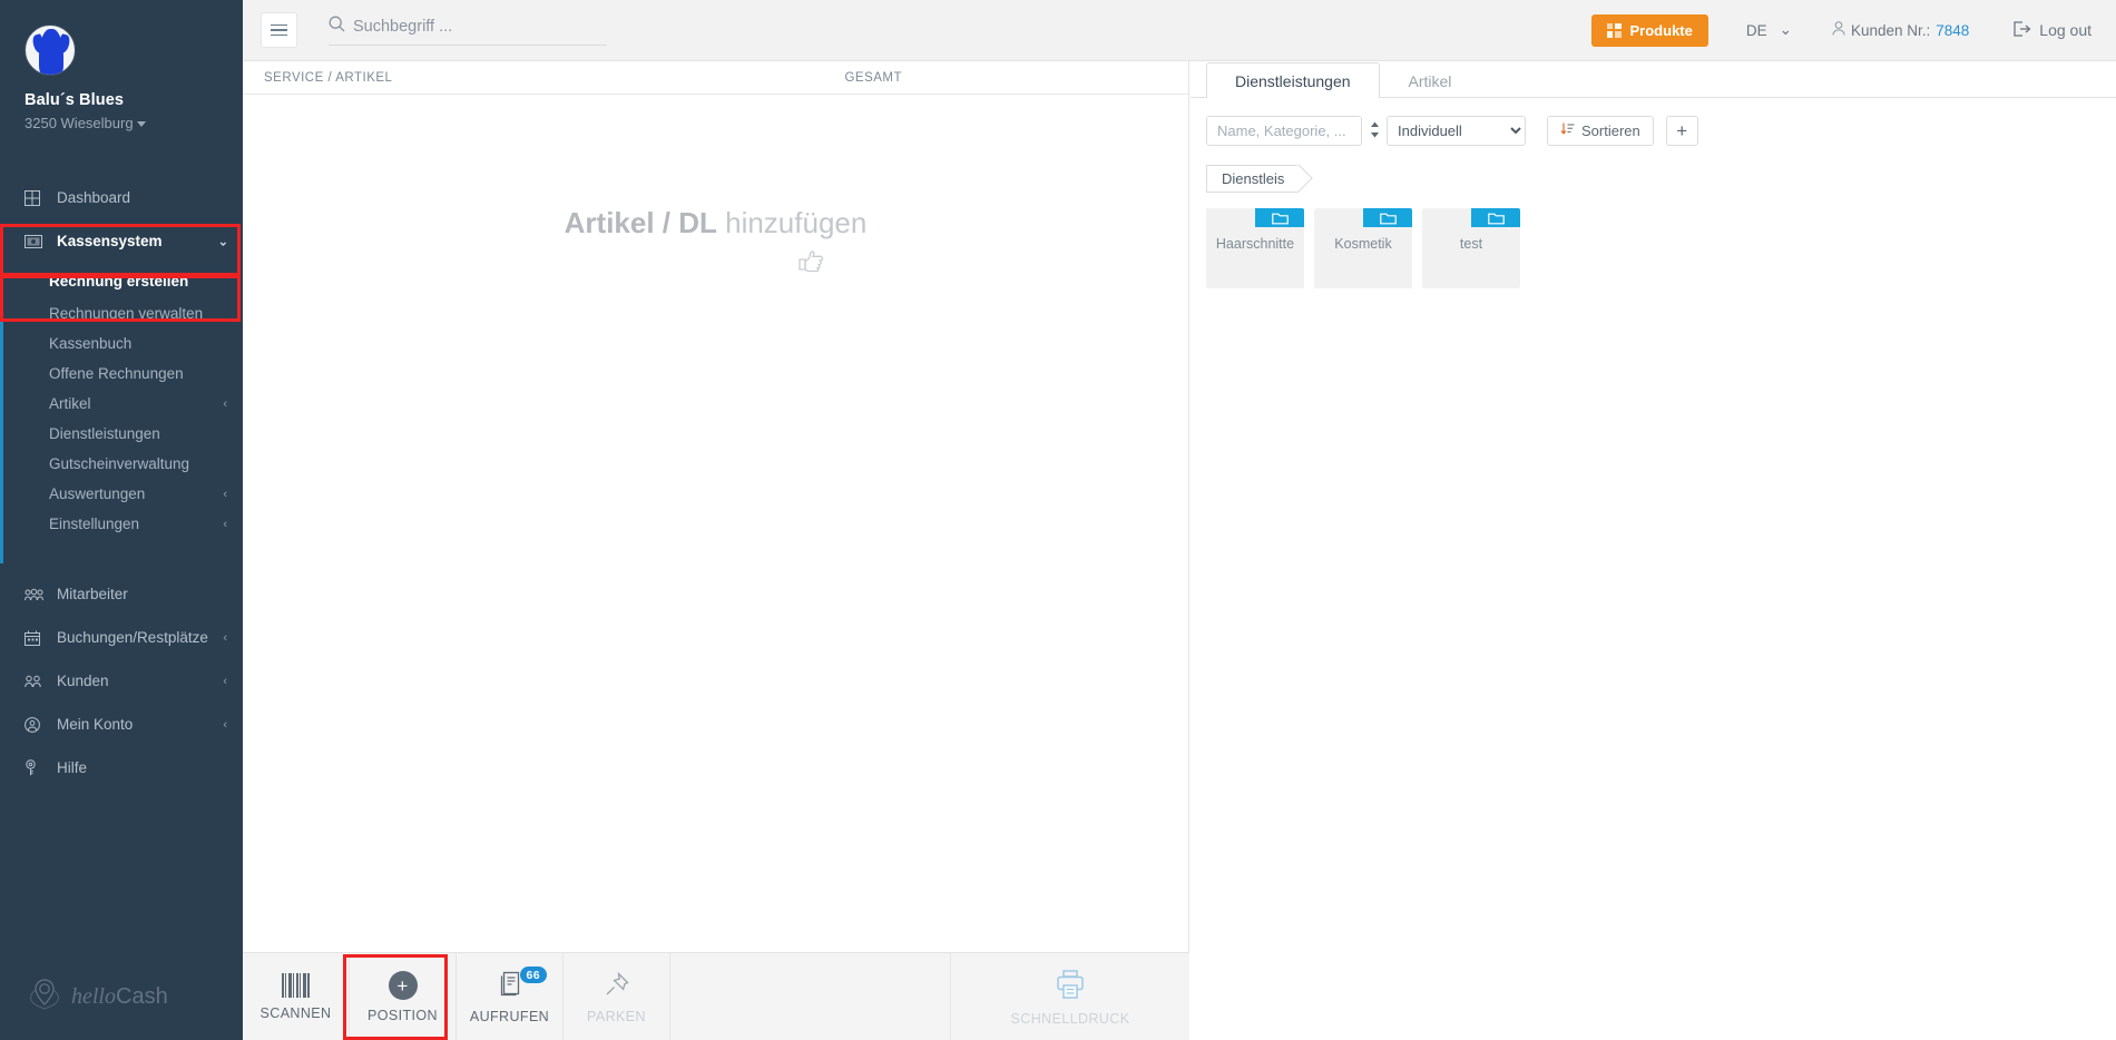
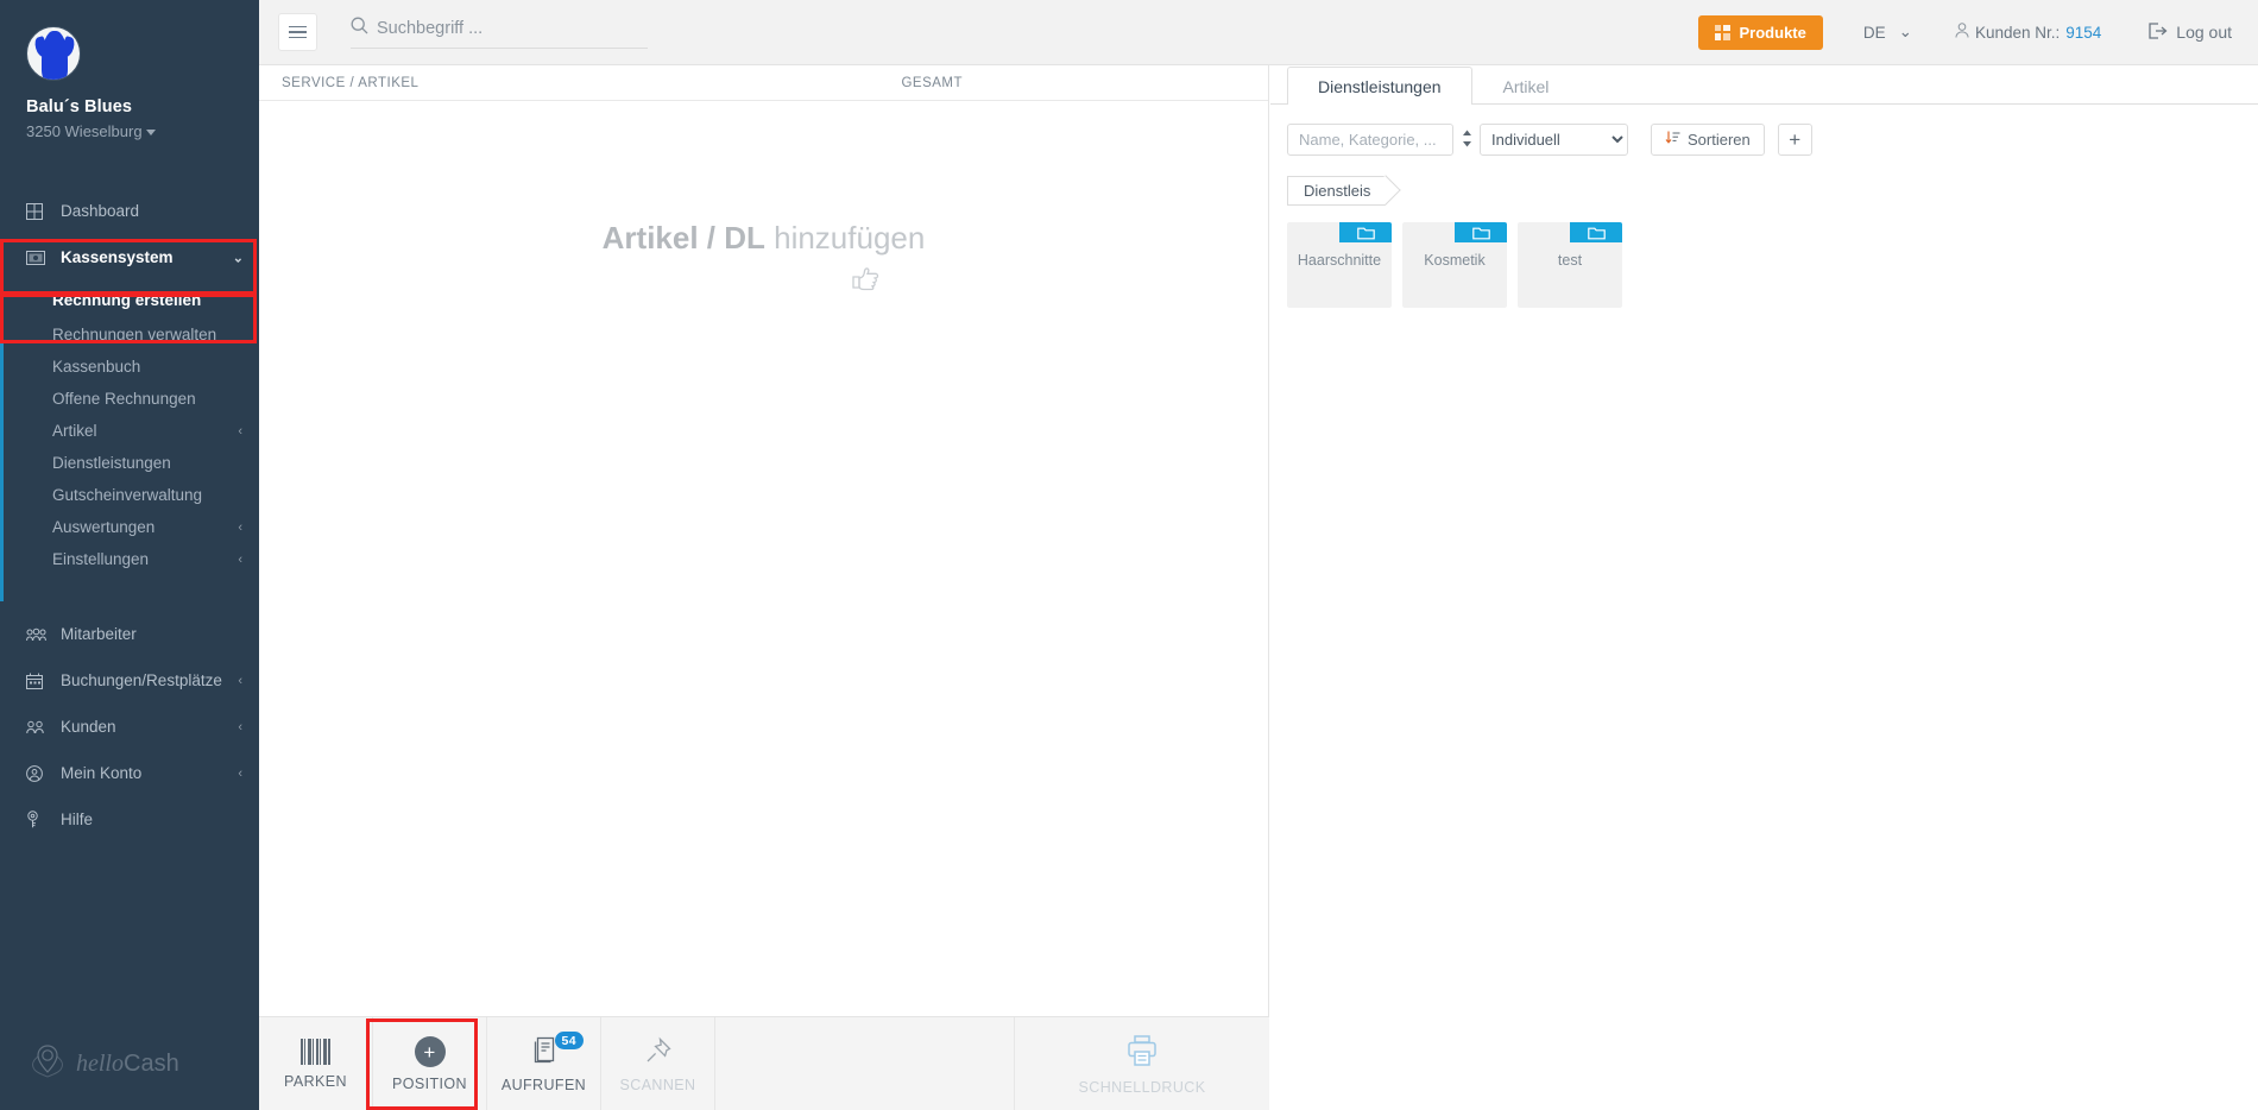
  Balu´s Blues
  3250 Wieselburg
  Dashboard
  Kassensystem
  ⌄
  Rechnung erstellen
  Rechnungen verwalten
  Kassenbuch
  Offene Rechnungen
  Artikel
  ‹
  Dienstleistungen
  Gutscheinverwaltung
  Auswertungen
  ‹
  Einstellungen
  ‹
  Mitarbeiter
  Buchungen/Restplätze
  ‹
  Kunden
  ‹
  Mein Konto
  ‹
  Hilfe
  helloCash
  Suchbegriff ...
  Produkte
  DE
  ⌄
  Kunden Nr.:
- 7848
+ 9154
  Log out
  SERVICE / ARTIKEL
  GESAMT
  Artikel / DL hinzufügen
  Dienstleistungen
  Artikel
  Name, Kategorie, ...
  Individuell
  Sortieren
  +
  Dienstleis
  Haarschnitte
  Kosmetik
  test
- SCANNEN
+ PARKEN
  +
  POSITION
- 66
+ 54
  AUFRUFEN
- PARKEN
+ SCANNEN
  SCHNELLDRUCK
